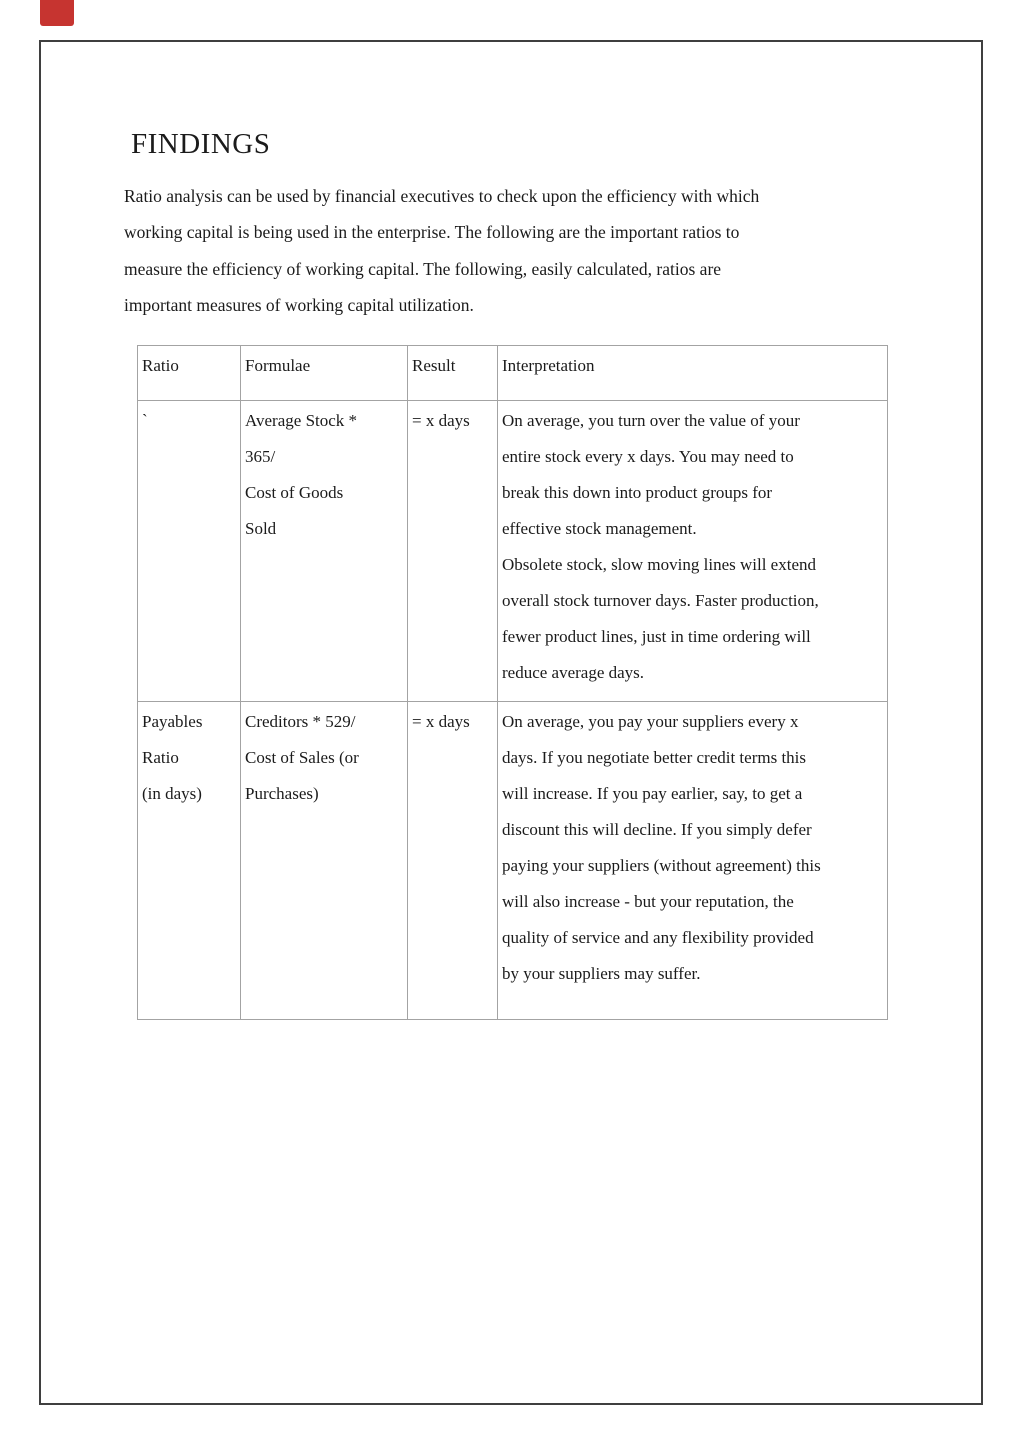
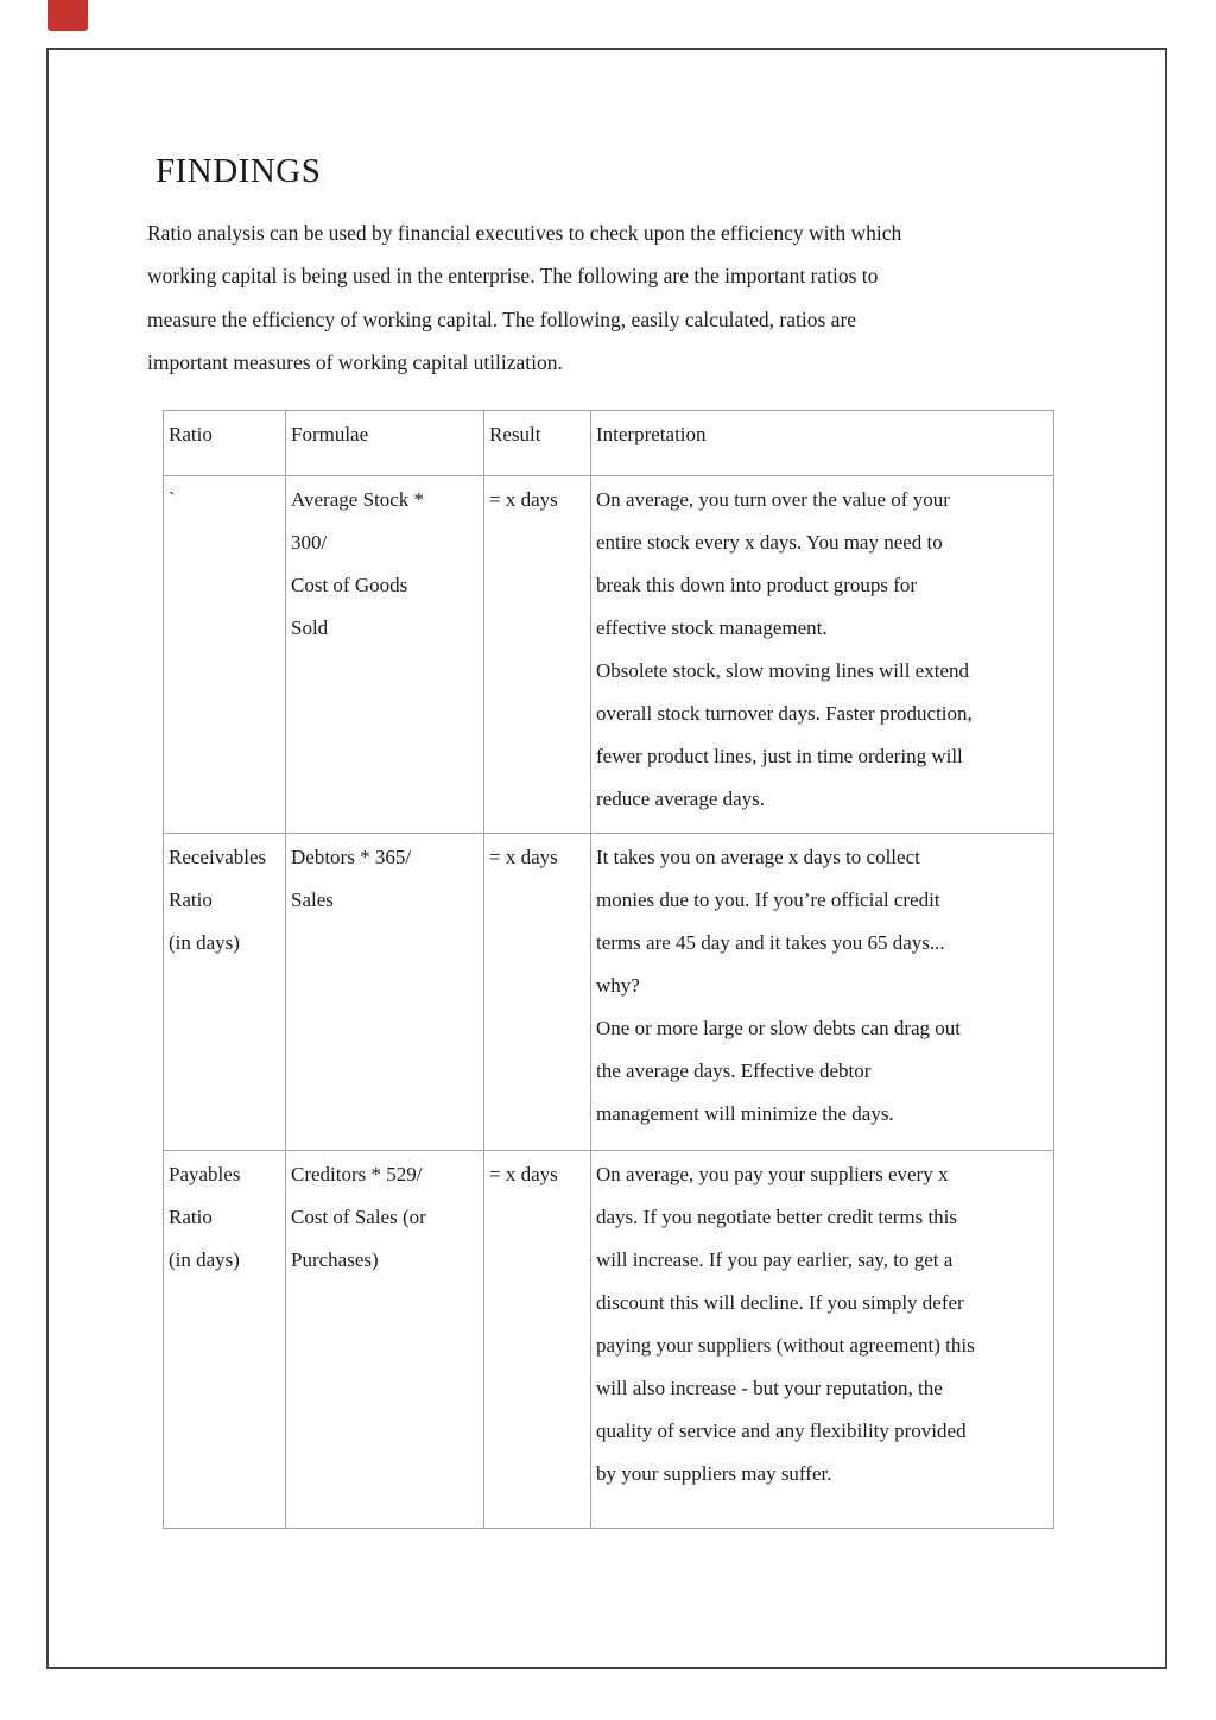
  FINDINGS
  Ratio analysis can be used by financial executives to check upon the efficiency with which
  working capital is being used in the enterprise. The following are the important ratios to
  measure the efficiency of working capital. The following, easily calculated, ratios are
  important measures of working capital utilization.
  Ratio	Formulae	Result	Interpretation
- `	Average Stock * 365/ Cost of Goods Sold	= x days	On average, you turn over the value of your entire stock every x days. You may need to break this down into product groups for effective stock management. Obsolete stock, slow moving lines will extend overall stock turnover days. Faster production, fewer product lines, just in time ordering will reduce average days.
+ `	Average Stock * 300/ Cost of Goods Sold	= x days	On average, you turn over the value of your entire stock every x days. You may need to break this down into product groups for effective stock management. Obsolete stock, slow moving lines will extend overall stock turnover days. Faster production, fewer product lines, just in time ordering will reduce average days.
+ Receivables Ratio (in days)	Debtors * 365/ Sales	= x days	It takes you on average x days to collect monies due to you. If you’re official credit terms are 45 day and it takes you 65 days... why? One or more large or slow debts can drag out the average days. Effective debtor management will minimize the days.
  Payables Ratio (in days)	Creditors * 529/ Cost of Sales (or Purchases)	= x days	On average, you pay your suppliers every x days. If you negotiate better credit terms this will increase. If you pay earlier, say, to get a discount this will decline. If you simply defer paying your suppliers (without agreement) this will also increase - but your reputation, the quality of service and any flexibility provided by your suppliers may suffer.
